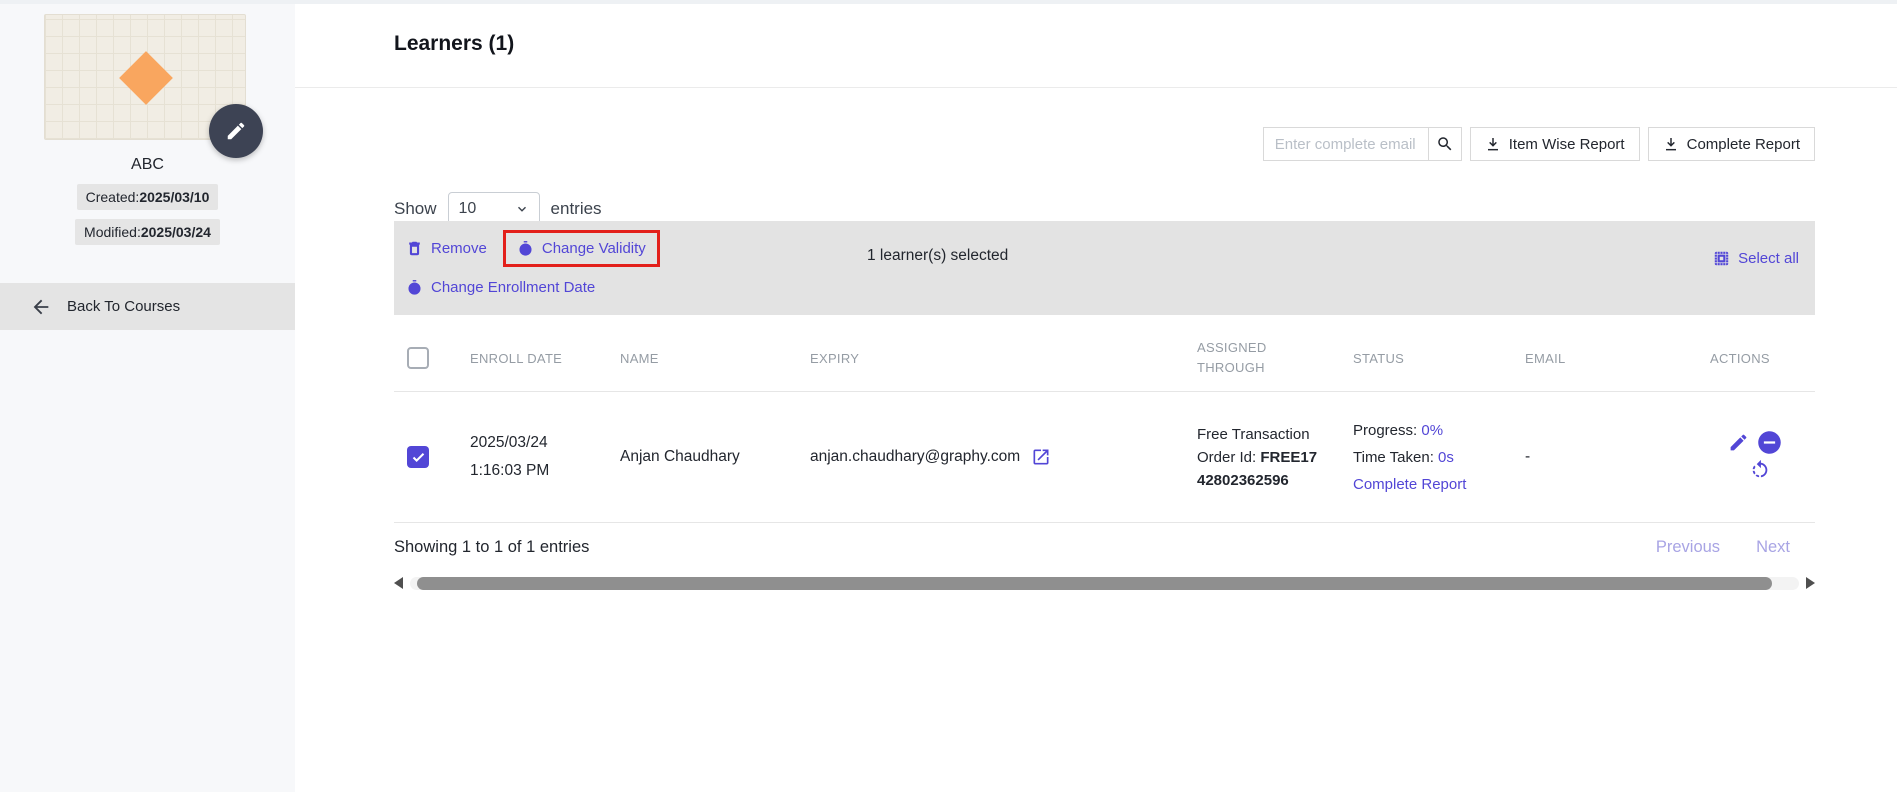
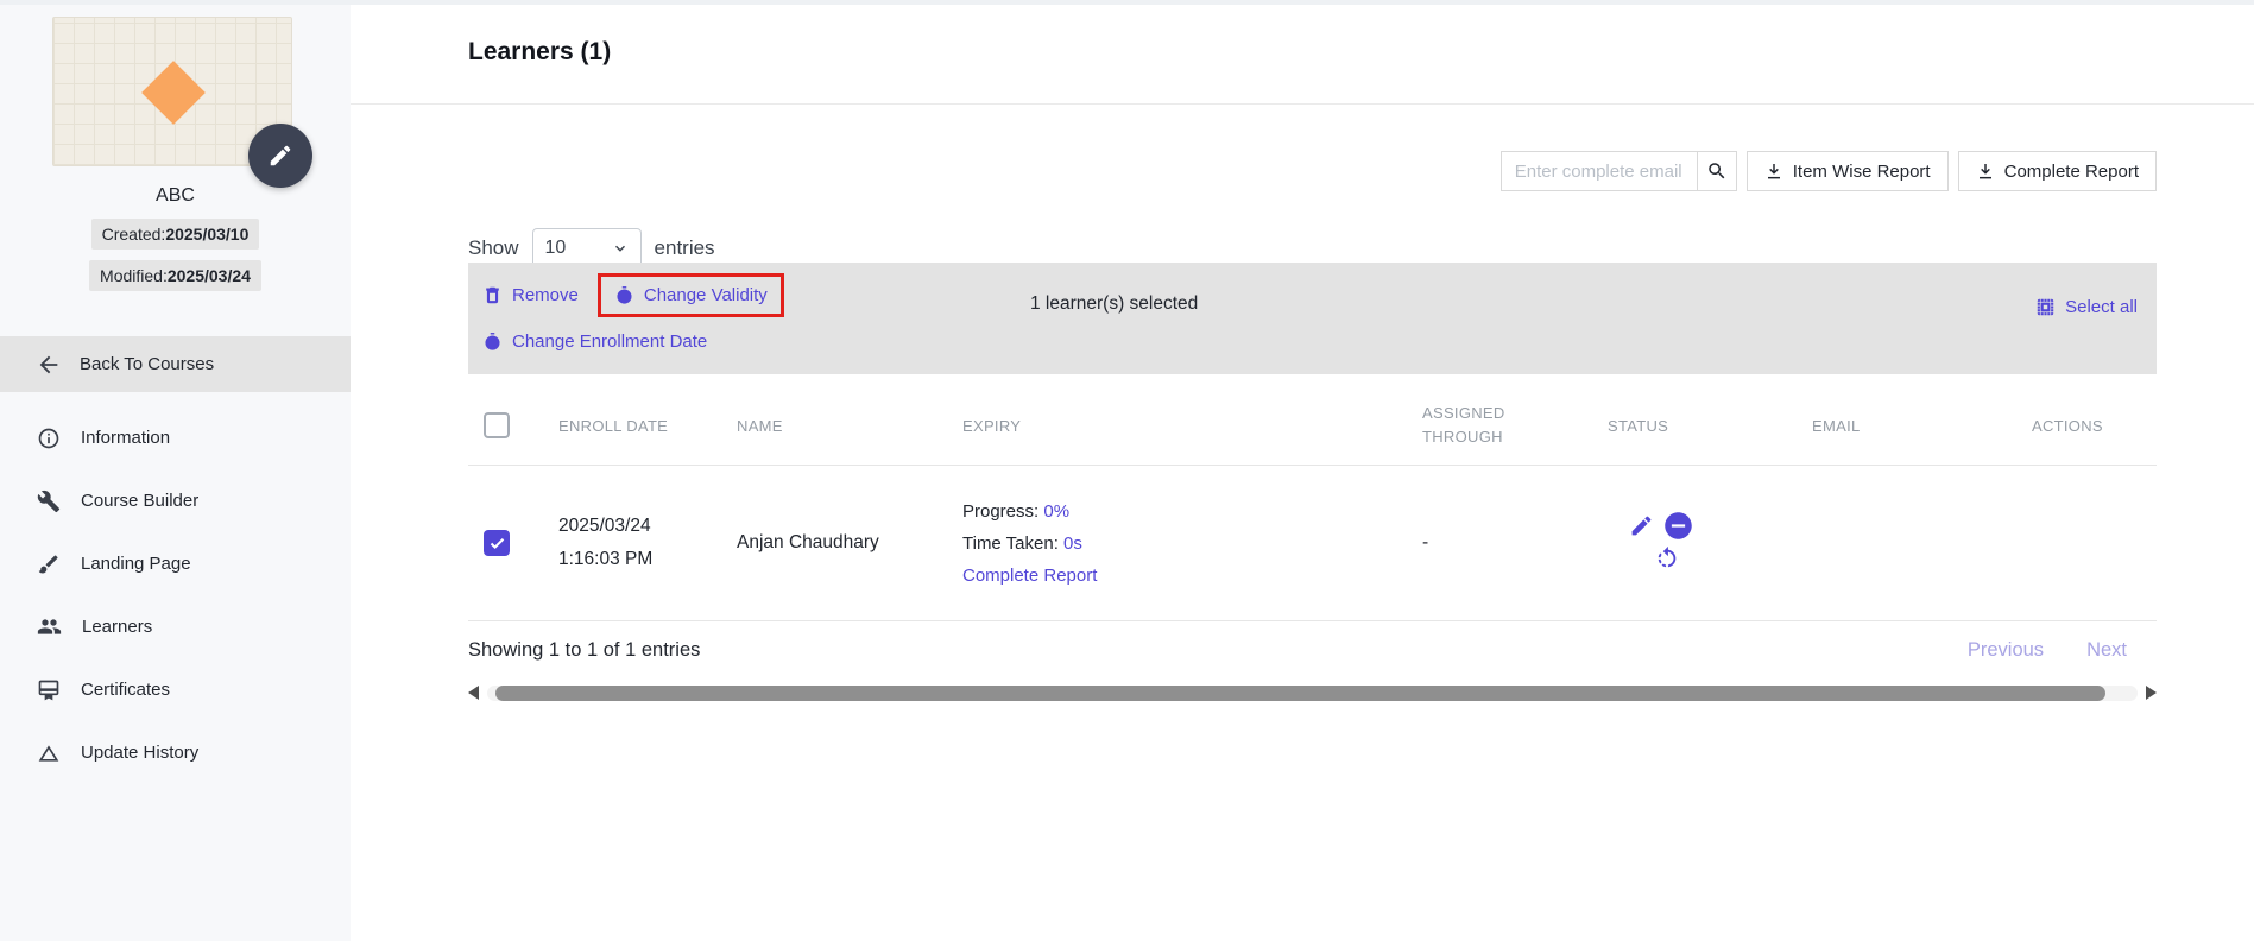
  ABC
  Created:2025/03/10
  Modified:2025/03/24
  Back To Courses
+ Information
+ Course Builder
+ Landing Page
+ Learners
+ Certificates
+ Update History
  Learners (1)
  Enter complete email
  Item Wise Report
  Complete Report
  Show
  10
  entries
  Remove
  Change Validity
  1 learner(s) selected
  Select all
  Change Enrollment Date
  ENROLL DATE
  NAME
  EXPIRY
  ASSIGNED THROUGH
  STATUS
  EMAIL
  ACTIONS
  2025/03/24
  1:16:03 PM
  Anjan Chaudhary
- anjan.chaudhary@graphy.com
- Free Transaction Order Id: FREE1742802362596
  Progress: 0%
  Time Taken: 0s
  Complete Report
  -
  Showing 1 to 1 of 1 entries
  Previous
  Next
